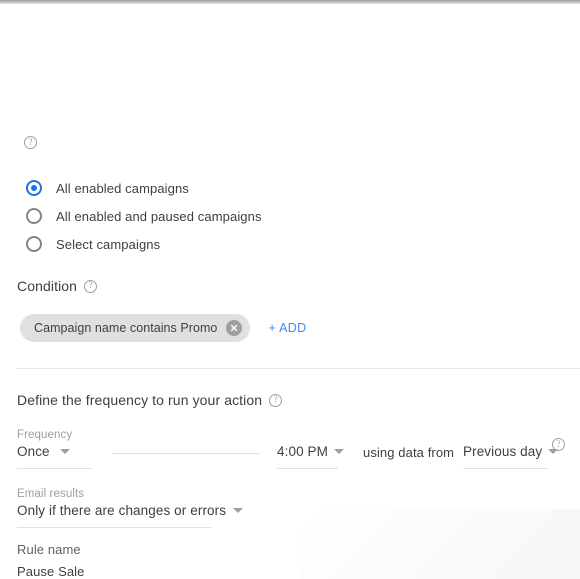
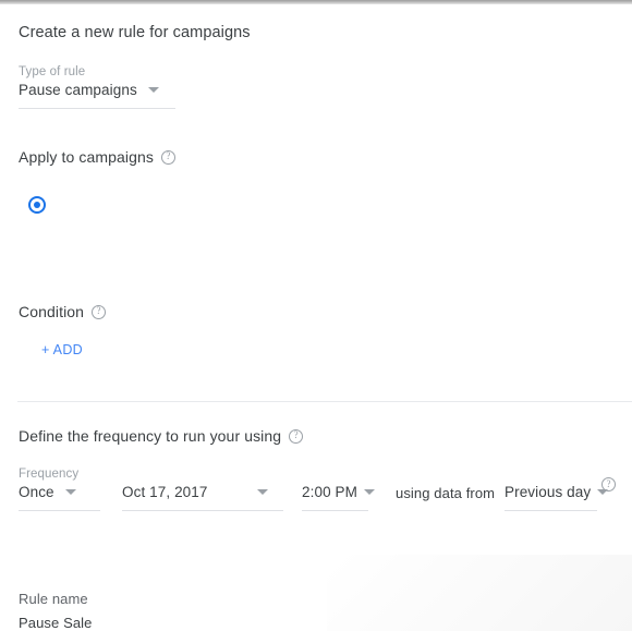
+ Create a new rule for campaigns
+ Type of rule
+ Pause campaigns
+ Apply to campaigns
  ?
- All enabled campaigns
- All enabled and paused campaigns
- Select campaigns
  Condition
  ?
- Campaign name contains Promo
  + ADD
- Define the frequency to run your action
+ Define the frequency to run your using
  ?
  Frequency
  Once
+ Oct 17, 2017
- 4:00 PM
+ 2:00 PM
  using data from
  Previous day
  ?
- Email results
- Only if there are changes or errors
  Rule name
  Pause Sale
